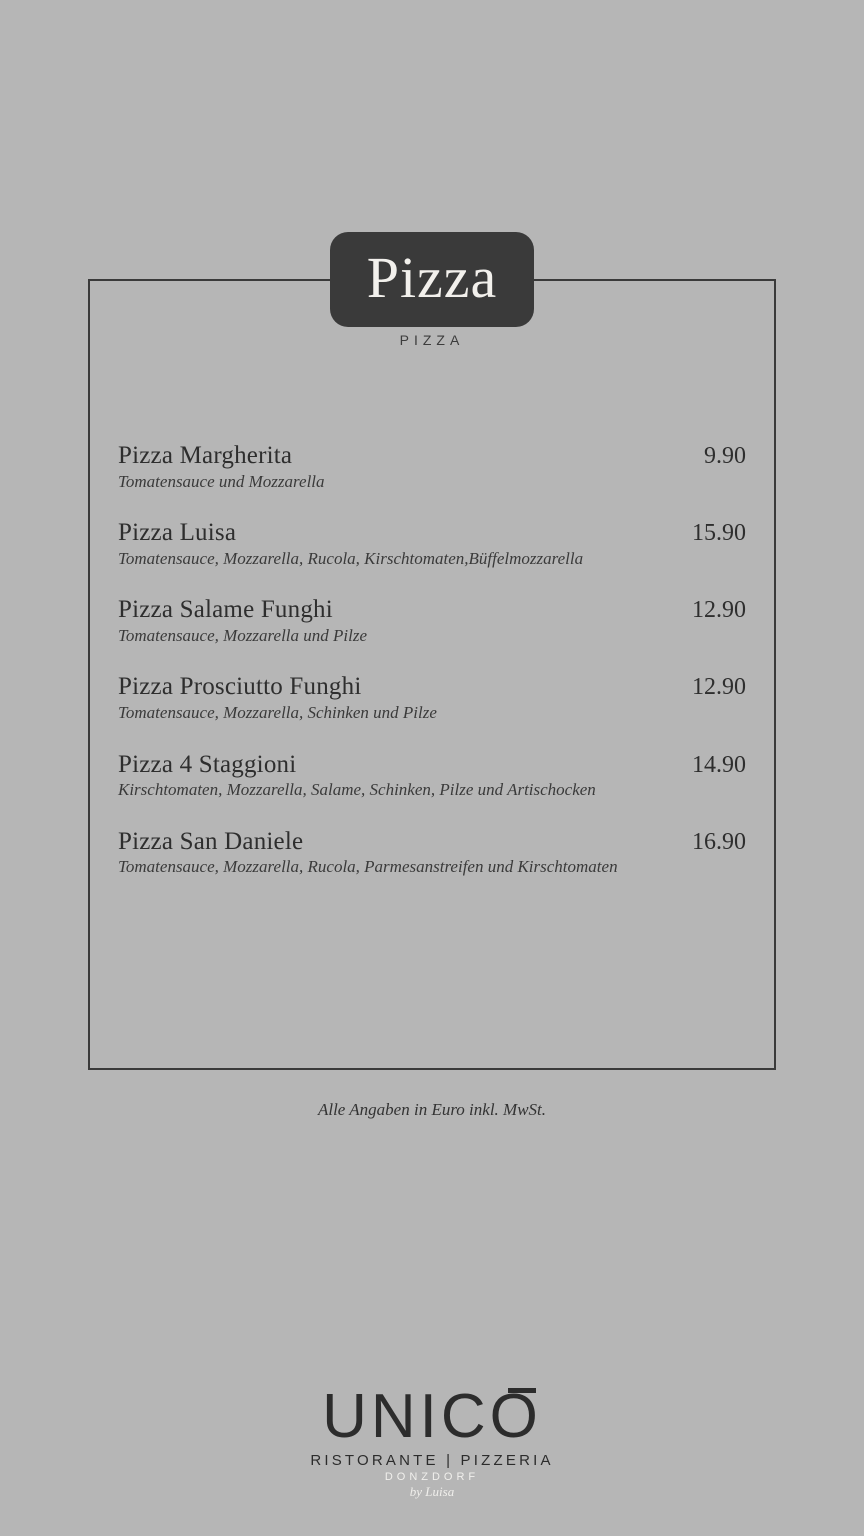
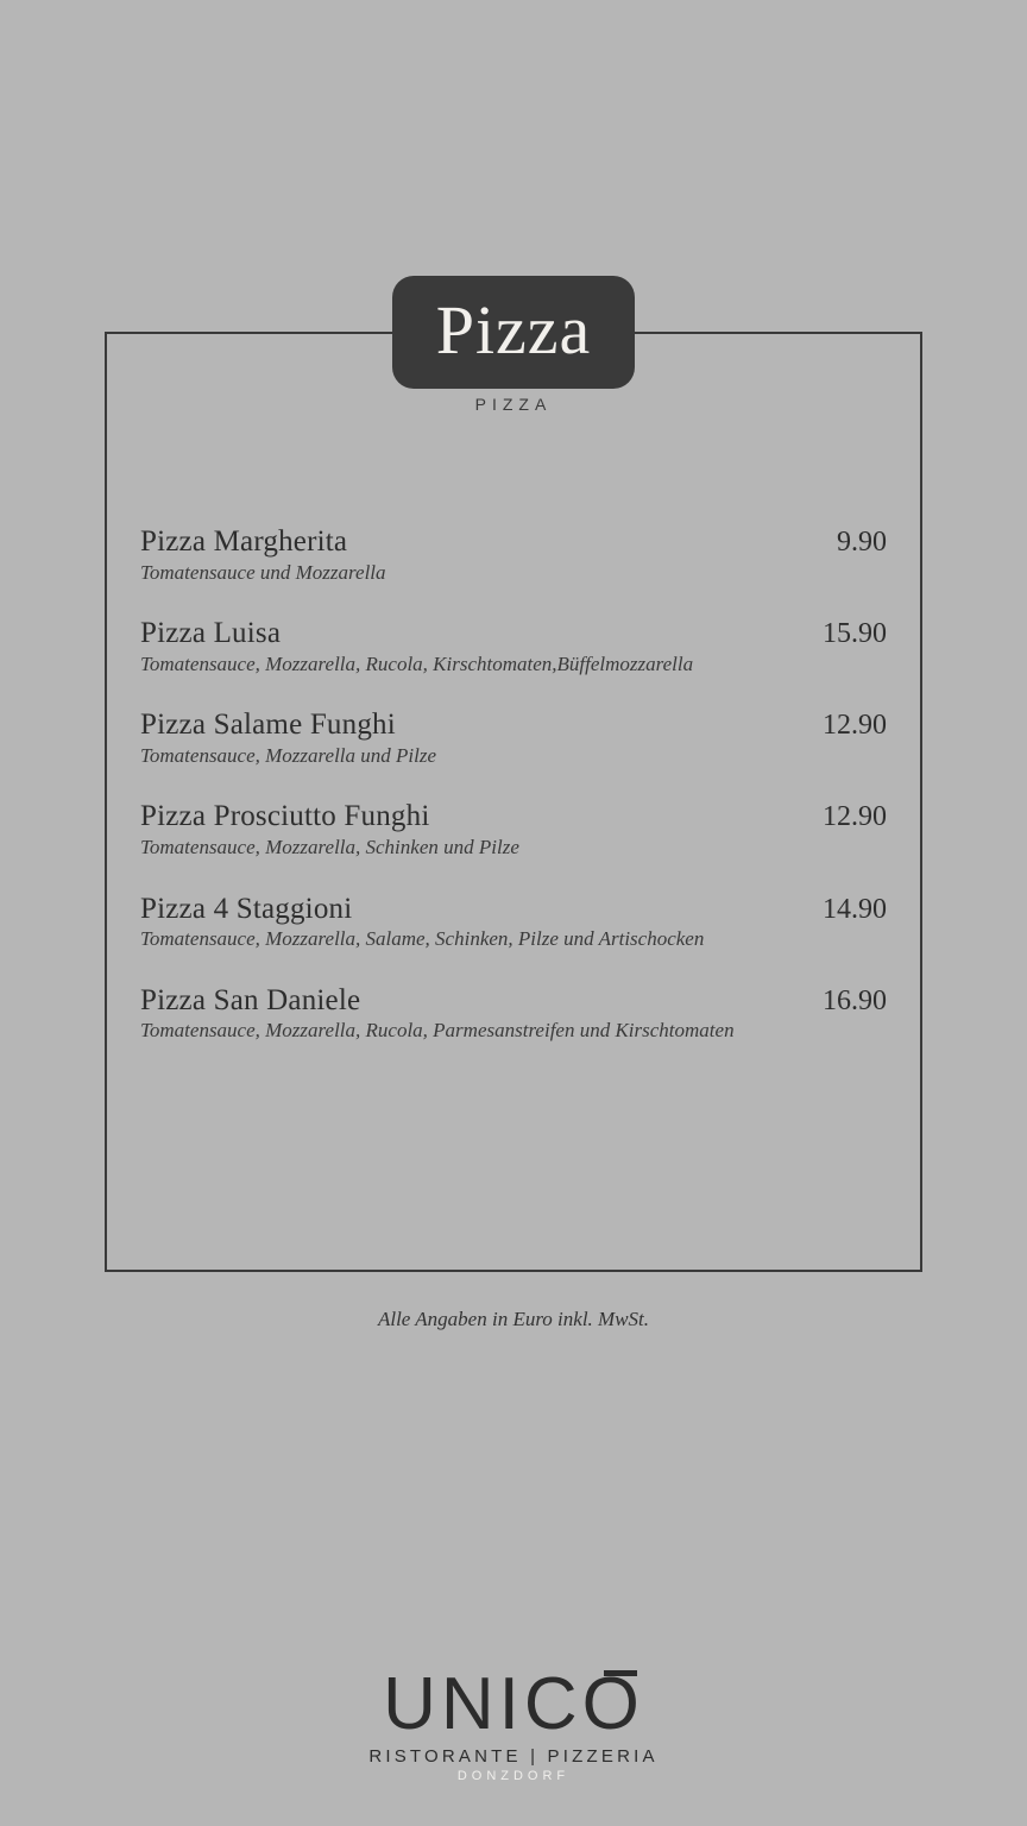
  Pizza
  PIZZA
  Pizza Margherita
  9.90
  Tomatensauce und Mozzarella
  Pizza Luisa
  15.90
  Tomatensauce, Mozzarella, Rucola, Kirschtomaten,Büffelmozzarella
  Pizza Salame Funghi
  12.90
  Tomatensauce, Mozzarella und Pilze
  Pizza Prosciutto Funghi
  12.90
  Tomatensauce, Mozzarella, Schinken und Pilze
  Pizza 4 Staggioni
  14.90
- Kirschtomaten, Mozzarella, Salame, Schinken, Pilze und Artischocken
+ Tomatensauce, Mozzarella, Salame, Schinken, Pilze und Artischocken
  Pizza San Daniele
  16.90
  Tomatensauce, Mozzarella, Rucola, Parmesanstreifen und Kirschtomaten
  Alle Angaben in Euro inkl. MwSt.
  UNICO
  RISTORANTE | PIZZERIA
  DONZDORF
- by Luisa
